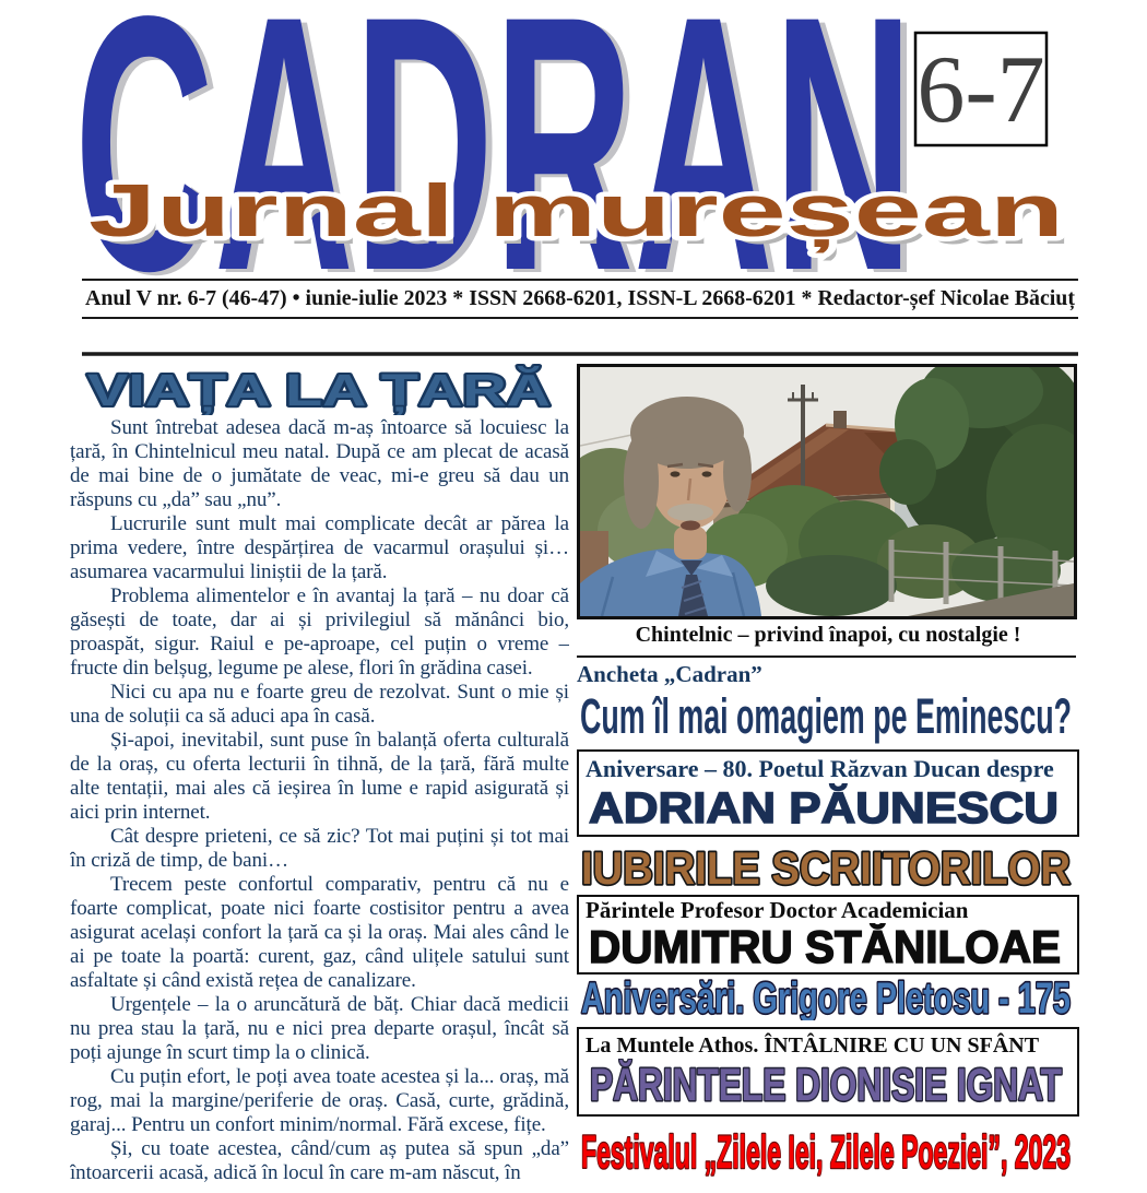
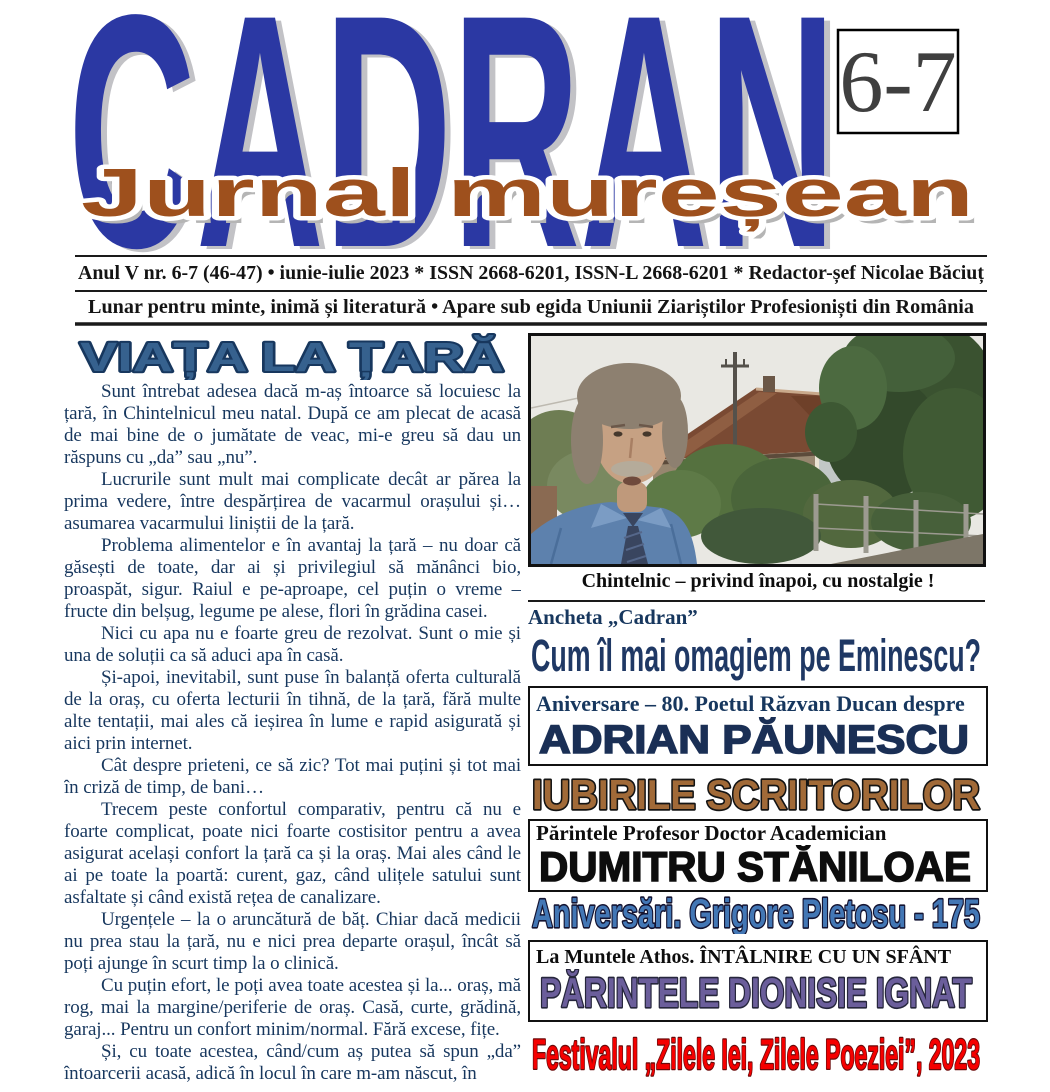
  CADRAN
  6-7
  Jurnal mureșean
+ Lunar pentru minte, inimă și literatură • Apare sub egida Uniunii Ziariștilor Profesioniști din România
  VIAȚA LA ȚARĂ
  Sunt întrebat adesea dacă m-aș întoarce să locuiesc la țară, în Chintelnicul meu natal. După ce am plecat de acasă de mai bine de o jumătate de veac, mi-e greu să dau un răspuns cu „da” sau „nu”.
  Lucrurile sunt mult mai complicate decât ar părea la prima vedere, între despărțirea de vacarmul orașului și… asumarea vacarmului liniștii de la țară.
  Problema alimentelor e în avantaj la țară – nu doar că găsești de toate, dar ai și privilegiul să mănânci bio, proaspăt, sigur. Raiul e pe-aproape, cel puțin o vreme – fructe din belșug, legume pe alese, flori în grădina casei.
  Nici cu apa nu e foarte greu de rezolvat. Sunt o mie și una de soluții ca să aduci apa în casă.
  Și-apoi, inevitabil, sunt puse în balanță oferta culturală de la oraș, cu oferta lecturii în tihnă, de la țară, fără multe alte tentații, mai ales că ieșirea în lume e rapid asigurată și aici prin internet.
  Cât despre prieteni, ce să zic? Tot mai puțini și tot mai în criză de timp, de bani…
  Trecem peste confortul comparativ, pentru că nu e foarte complicat, poate nici foarte costisitor pentru a avea asigurat același confort la țară ca și la oraș. Mai ales când le ai pe toate la poartă: curent, gaz, când ulițele satului sunt asfaltate și când există rețea de canalizare.
  Urgențele – la o aruncătură de băț. Chiar dacă medicii nu prea stau la țară, nu e nici prea departe orașul, încât să poți ajunge în scurt timp la o clinică.
  Cu puțin efort, le poți avea toate acestea și la... oraș, mă rog, mai la margine/periferie de oraș. Casă, curte, grădină, garaj... Pentru un confort minim/normal. Fără excese, fițe.
  Și, cu toate acestea, când/cum aș putea să spun „da” întoarcerii acasă, adică în locul în care m-am născut, în
  Chintelnic – privind înapoi, cu nostalgie !
  Ancheta „Cadran”
  Cum îl mai omagiem pe Eminescu?
  Aniversare – 80. Poetul Răzvan Ducan despre
  ADRIAN PĂUNESCU
  Părintele Profesor Doctor Academician
  DUMITRU STĂNILOAE
  Aniversări. Grigore Pletosu - 175
  La Muntele Athos. ÎNTÂLNIRE CU UN SFÂNT
  PĂRINTELE DIONISIE IGNAT
  Festivalul „Zilele Iei, Zilele Poeziei”, 2023
